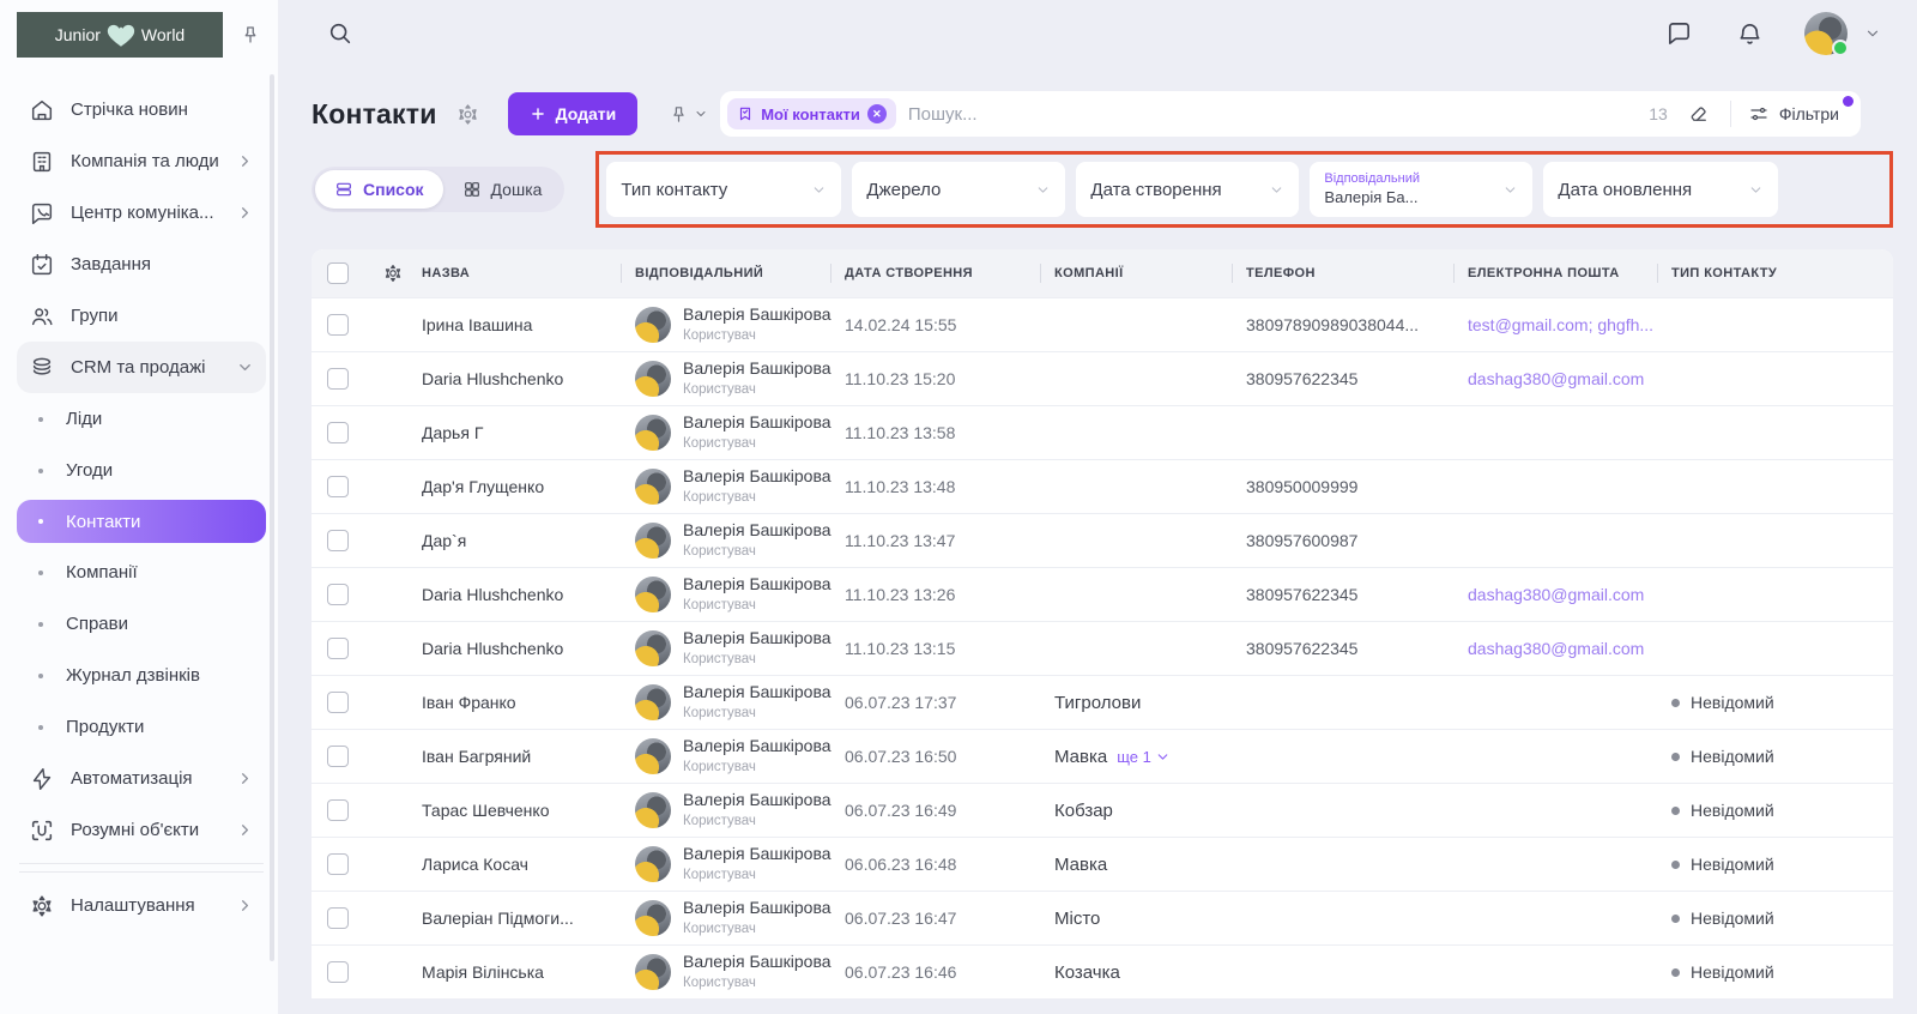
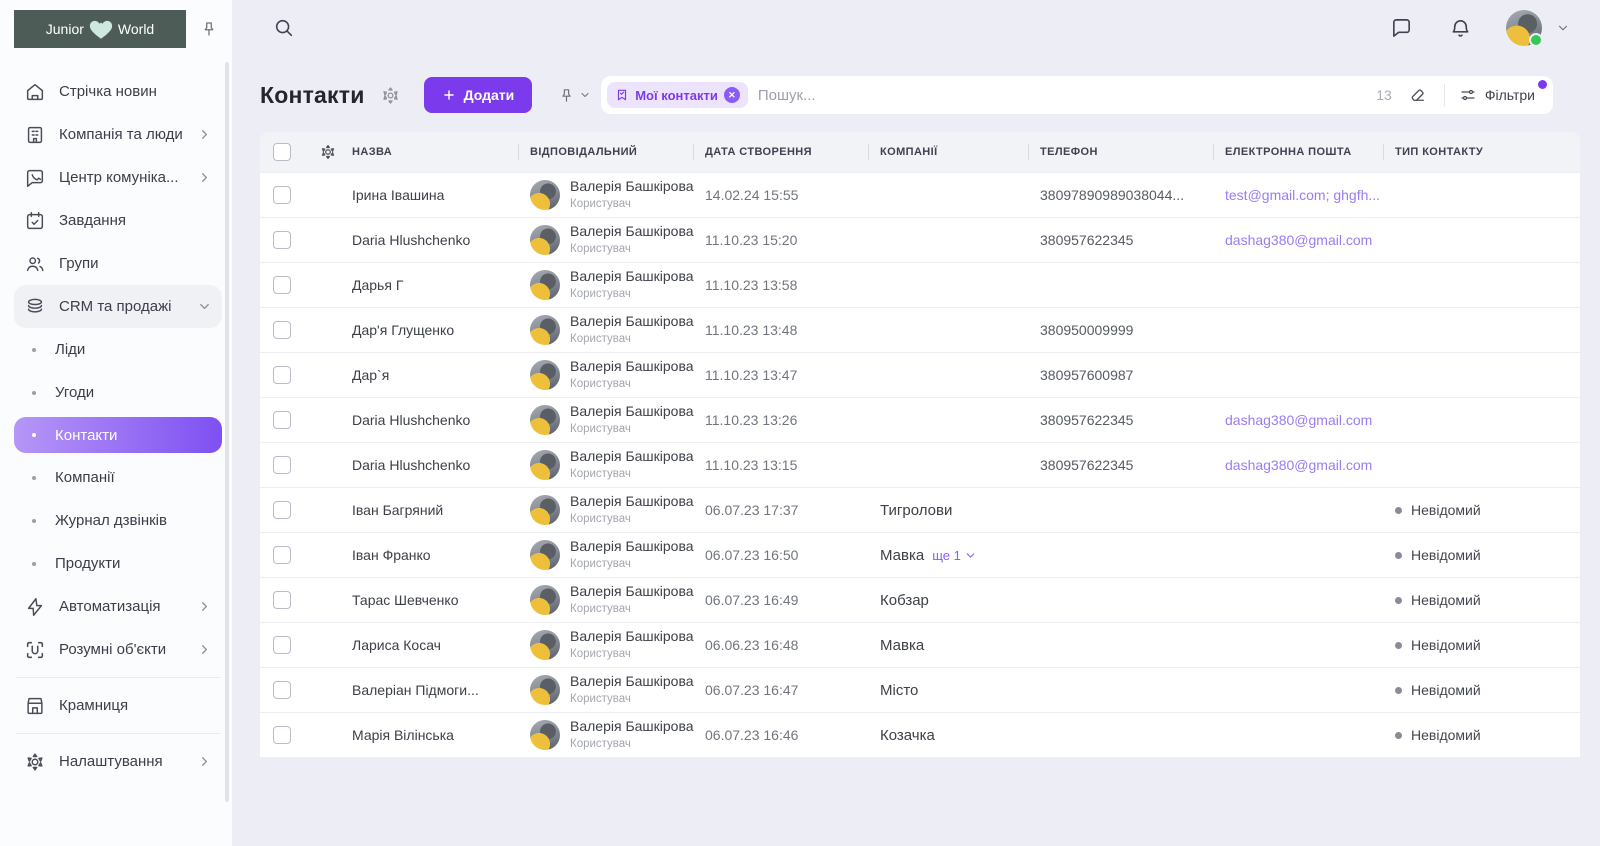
  Junior
  World
  Стрічка новин
  Компанія та люди
  Центр комуніка...
  Завдання
  Групи
  CRM та продажі
  Ліди
  Угоди
  Контакти
  Компанії
- Справи
  Журнал дзвінків
  Продукти
  Автоматизація
  Розумні об'єкти
+ Крамниця
  Налаштування
  Контакти
  Додати
  Мої контакти
  ✕
  Пошук...
  13
  Фільтри
- Список
- Дошка
- Тип контакту
- Джерело
- Дата створення
- Відповідальний
- Валерія Ба...
- Дата оновлення
  НАЗВА
  ВІДПОВІДАЛЬНИЙ
  ДАТА СТВОРЕННЯ
  КОМПАНІЇ
  ТЕЛЕФОН
  ЕЛЕКТРОННА ПОШТА
  ТИП КОНТАКТУ
  Ірина Івашина
  Валерія Башкірова
  Користувач
  14.02.24 15:55
  38097890989038044...
  test@gmail.com; ghgfh...
  Daria Hlushchenko
  Валерія Башкірова
  Користувач
  11.10.23 15:20
  380957622345
  dashag380@gmail.com
  Дарья Г
  Валерія Башкірова
  Користувач
  11.10.23 13:58
  Дар'я Глущенко
  Валерія Башкірова
  Користувач
  11.10.23 13:48
  380950009999
  Дар`я
  Валерія Башкірова
  Користувач
  11.10.23 13:47
  380957600987
  Daria Hlushchenko
  Валерія Башкірова
  Користувач
  11.10.23 13:26
  380957622345
  dashag380@gmail.com
  Daria Hlushchenko
  Валерія Башкірова
  Користувач
  11.10.23 13:15
  380957622345
  dashag380@gmail.com
- Іван Франко
+ Іван Багряний
  Валерія Башкірова
  Користувач
  06.07.23 17:37
  Тигролови
  Невідомий
- Іван Багряний
+ Іван Франко
  Валерія Башкірова
  Користувач
  06.07.23 16:50
  Мавка
  ще 1
  Невідомий
  Тарас Шевченко
  Валерія Башкірова
  Користувач
  06.07.23 16:49
  Кобзар
  Невідомий
  Лариса Косач
  Валерія Башкірова
  Користувач
  06.06.23 16:48
  Мавка
  Невідомий
  Валеріан Підмоги...
  Валерія Башкірова
  Користувач
  06.07.23 16:47
  Місто
  Невідомий
  Марія Вілінська
  Валерія Башкірова
  Користувач
  06.07.23 16:46
  Козачка
  Невідомий
